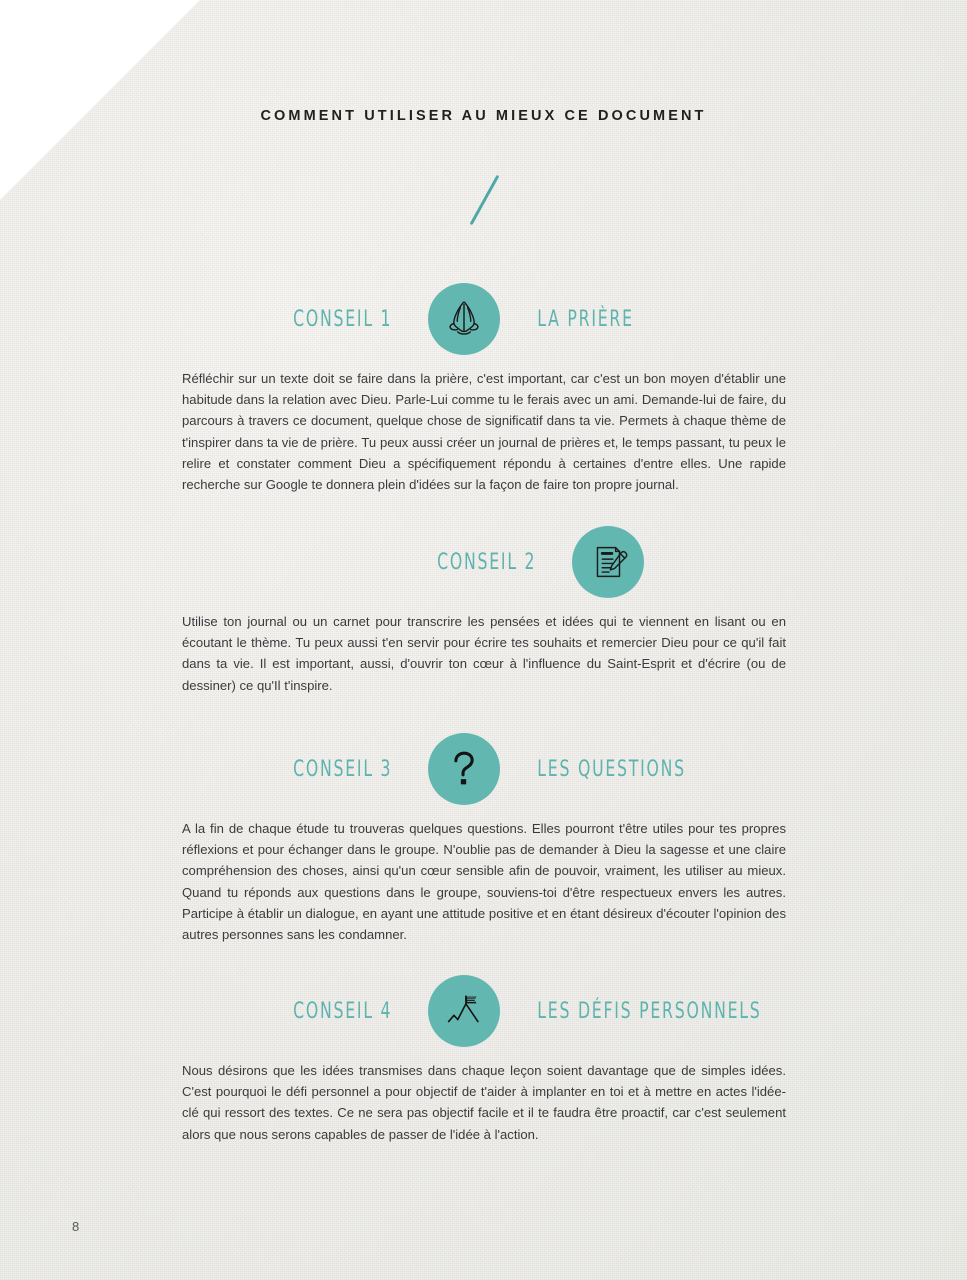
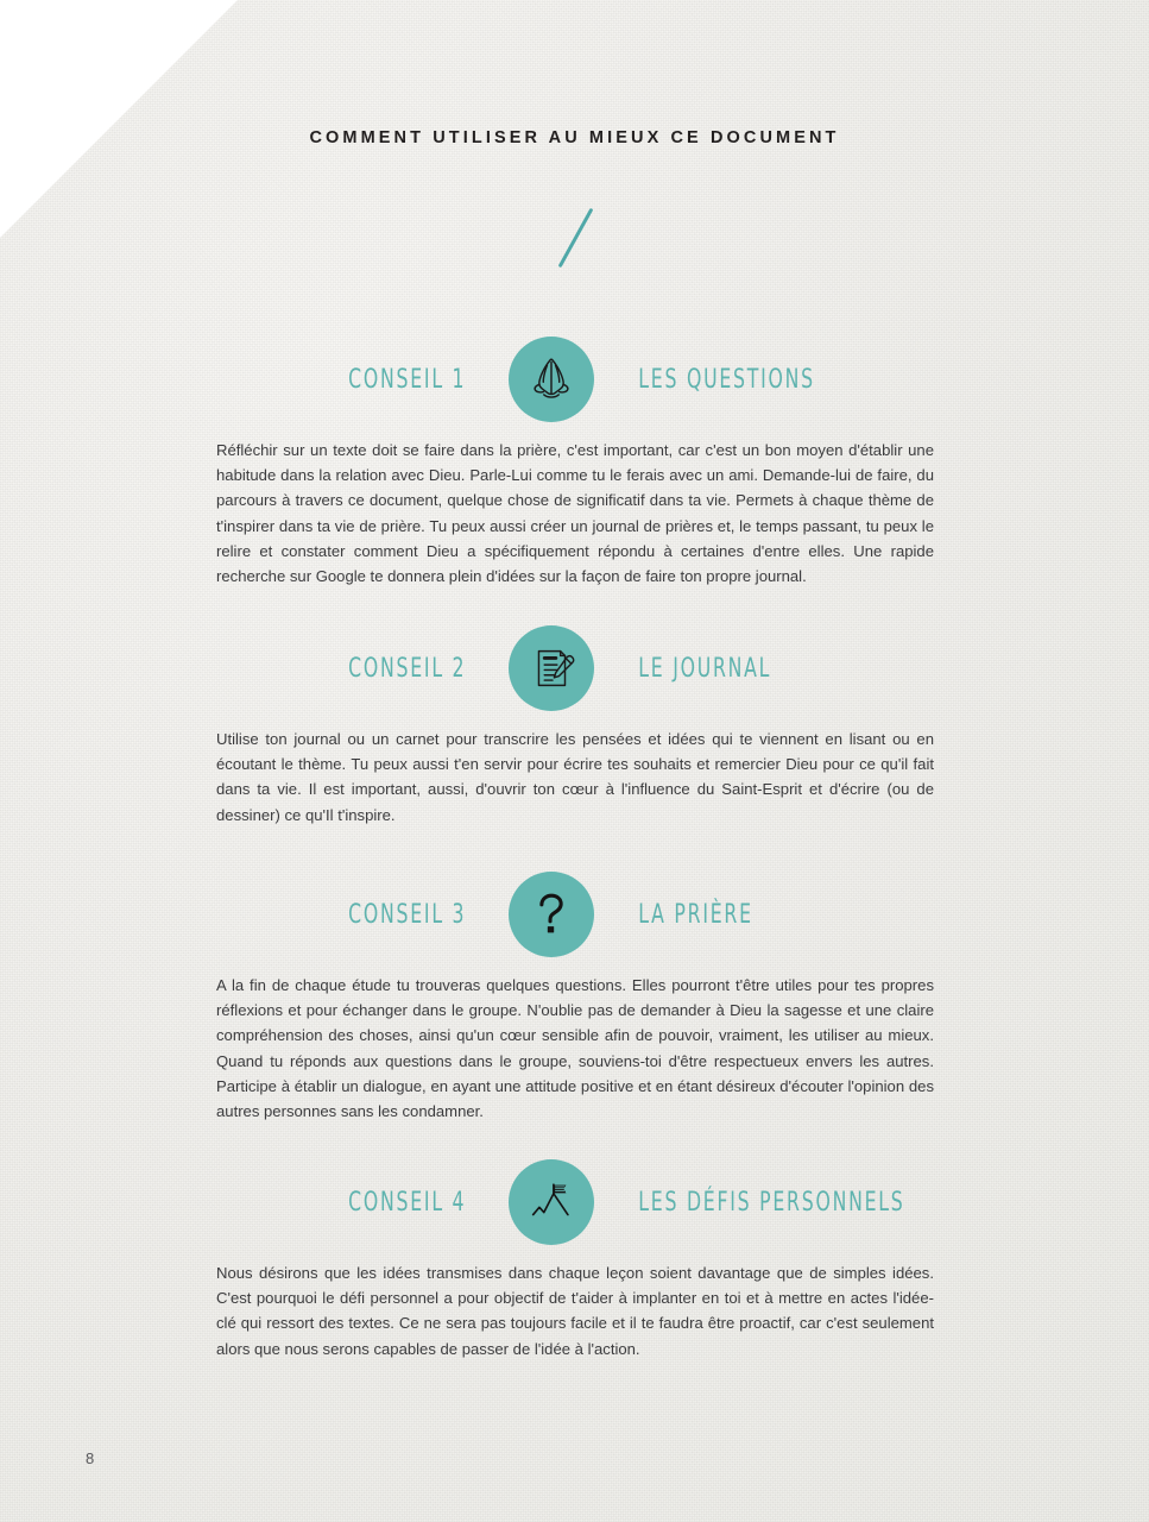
  COMMENT UTILISER AU MIEUX CE DOCUMENT
  CONSEIL 1
- LA PRIÈRE
+ LES QUESTIONS
  Réfléchir sur un texte doit se faire dans la prière, c'est important, car c'est un bon moyen d'établir une habitude dans la relation avec Dieu. Parle-Lui comme tu le ferais avec un ami. Demande-lui de faire, du parcours à travers ce document, quelque chose de significatif dans ta vie. Permets à chaque thème de t'inspirer dans ta vie de prière. Tu peux aussi créer un journal de prières et, le temps passant, tu peux le relire et constater comment Dieu a spécifiquement répondu à certaines d'entre elles. Une rapide recherche sur Google te donnera plein d'idées sur la façon de faire ton propre journal.
  CONSEIL 2
+ LE JOURNAL
  Utilise ton journal ou un carnet pour transcrire les pensées et idées qui te viennent en lisant ou en écoutant le thème. Tu peux aussi t'en servir pour écrire tes souhaits et remercier Dieu pour ce qu'il fait dans ta vie. Il est important, aussi, d'ouvrir ton cœur à l'influence du Saint-Esprit et d'écrire (ou de dessiner) ce qu'Il t'inspire.
  CONSEIL 3
- LES QUESTIONS
+ LA PRIÈRE
  A la fin de chaque étude tu trouveras quelques questions. Elles pourront t'être utiles pour tes propres réflexions et pour échanger dans le groupe. N'oublie pas de demander à Dieu la sagesse et une claire compréhension des choses, ainsi qu'un cœur sensible afin de pouvoir, vraiment, les utiliser au mieux. Quand tu réponds aux questions dans le groupe, souviens-toi d'être respectueux envers les autres. Participe à établir un dialogue, en ayant une attitude positive et en étant désireux d'écouter l'opinion des autres personnes sans les condamner.
  CONSEIL 4
  LES DÉFIS PERSONNELS
- Nous désirons que les idées transmises dans chaque leçon soient davantage que de simples idées. C'est pourquoi le défi personnel a pour objectif de t'aider à implanter en toi et à mettre en actes l'idée-clé qui ressort des textes. Ce ne sera pas objectif facile et il te faudra être proactif, car c'est seulement alors que nous serons capables de passer de l'idée à l'action.
+ Nous désirons que les idées transmises dans chaque leçon soient davantage que de simples idées. C'est pourquoi le défi personnel a pour objectif de t'aider à implanter en toi et à mettre en actes l'idée-clé qui ressort des textes. Ce ne sera pas toujours facile et il te faudra être proactif, car c'est seulement alors que nous serons capables de passer de l'idée à l'action.
  8
